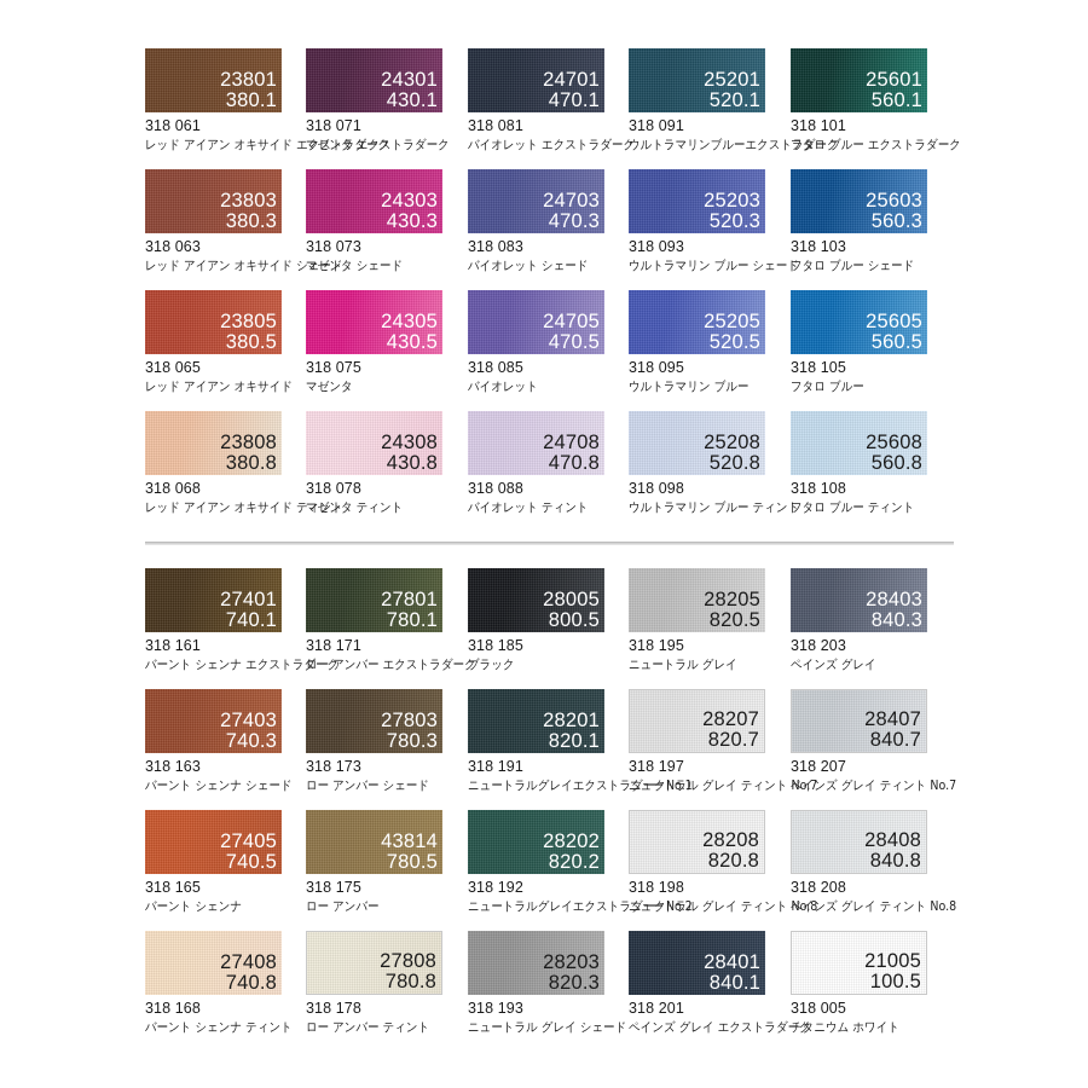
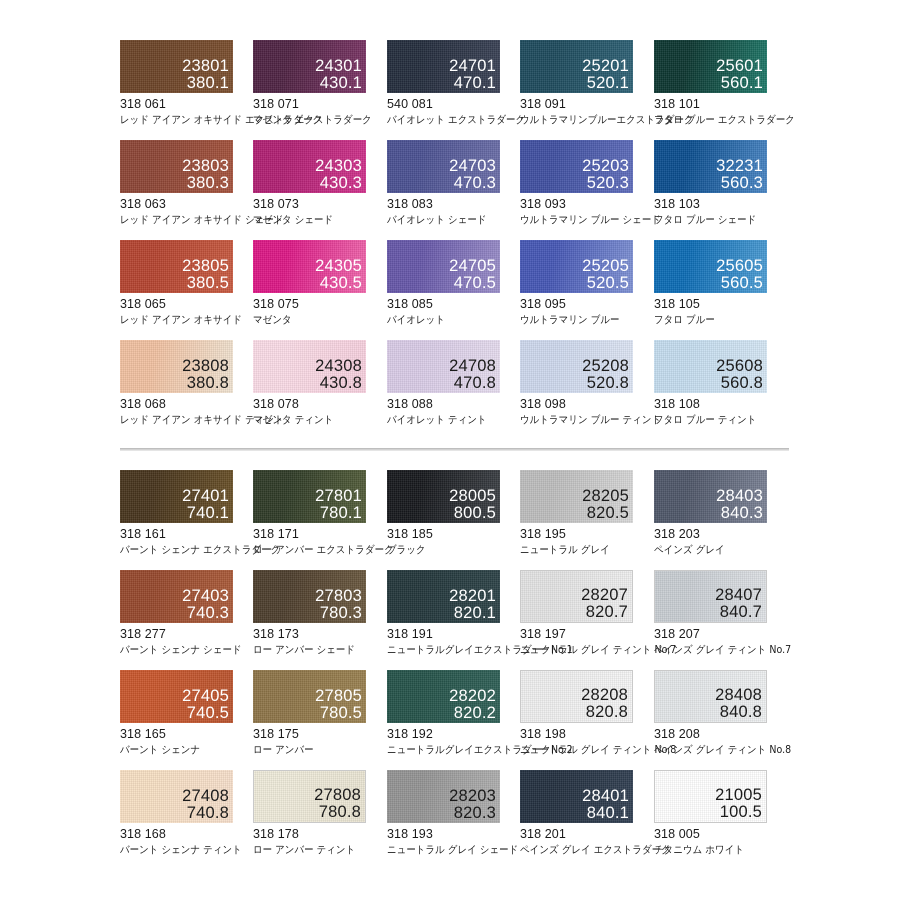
  23801
  380.1
  318 061
  24301
  430.1
  318 071
  マゼンタ エクストラダーク
  24701
  470.1
- 318 081
+ 540 081
  バイオレット エクストラダー
  25201
  520.1
  318 091
  ウルトラマリンブルーエクスト
  25601
  560.1
  318 101
  フタロ ブルー エクストラダーク
  23803
  380.3
  318 063
  レッド アイアン オキサイド シ
  24303
  430.3
  318 073
  マゼンタ シェード
  24703
  470.3
  318 083
  バイオレット シェード
  25203
  520.3
  318 093
  ウルトラマリン ブルー シェー
- 25603
+ 32231
  560.3
  318 103
  フタロ ブルー シェード
  23805
  380.5
  318 065
  レッド アイアン オキサイド
  24305
  430.5
  318 075
  マゼンタ
  24705
  470.5
  318 085
  バイオレット
  25205
  520.5
  318 095
  ウルトラマリン ブルー
  25605
  560.5
  318 105
  フタロ ブルー
  23808
  380.8
  318 068
  レッド アイアン オキサイド テ
  24308
  430.8
  318 078
  マゼンタ ティント
  24708
  470.8
  318 088
  バイオレット ティント
  25208
  520.8
  318 098
  ウルトラマリン ブルー ティン
  25608
  560.8
  318 108
  フタロ ブルー ティント
  27401
  740.1
  318 161
  バーント シェンナ エクストラ
  27801
  780.1
  318 171
  ロー アンバー エクストラダー
  28005
  800.5
  318 185
  ブラック
  28205
  820.5
  318 195
  ニュートラル グレイ
  28403
  840.3
  318 203
  ペインズ グレイ
  27403
  740.3
- 318 163
+ 318 277
  バーント シェンナ シェード
  27803
  780.3
  318 173
  ロー アンバー シェード
  28201
  820.1
  318 191
  28207
  820.7
  318 197
  ニュートラル グレイ ティント
  28407
  840.7
  318 207
  ペインズ グレイ ティント No.7
  27405
  740.5
  318 165
  バーント シェンナ
- 43814
+ 27805
  780.5
  318 175
  ロー アンバー
  28202
  820.2
  318 192
  28208
  820.8
  318 198
  ニュートラル グレイ ティント
  28408
  840.8
  318 208
  ペインズ グレイ ティント No.8
  27408
  740.8
  318 168
  バーント シェンナ ティント
  27808
  780.8
  318 178
  ロー アンバー ティント
  28203
  820.3
  318 193
  ニュートラル グレイ シェード
  28401
  840.1
  318 201
  ペインズ グレイ エクストラダ
  21005
  100.5
  318 005
  チタニウム ホワイト
